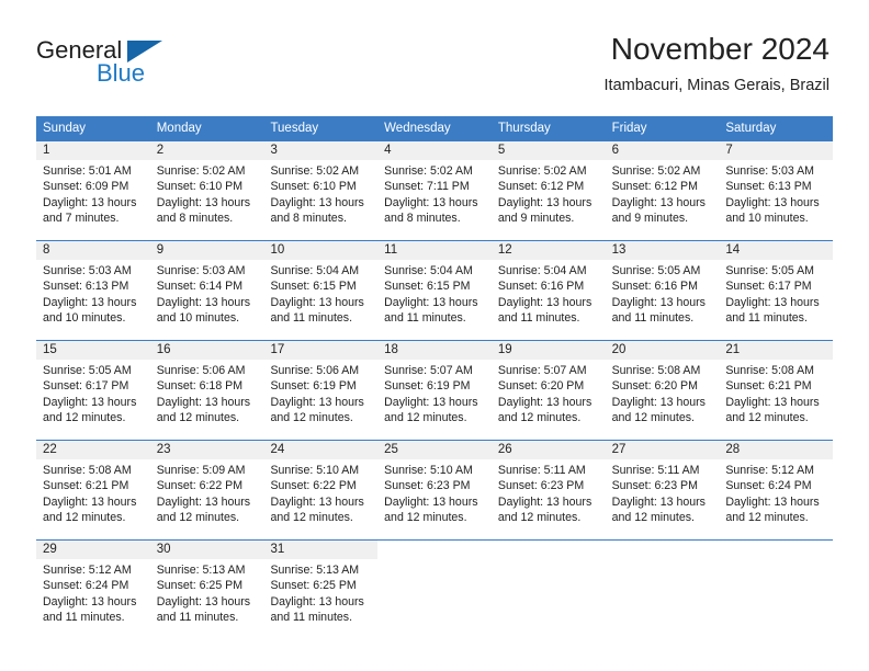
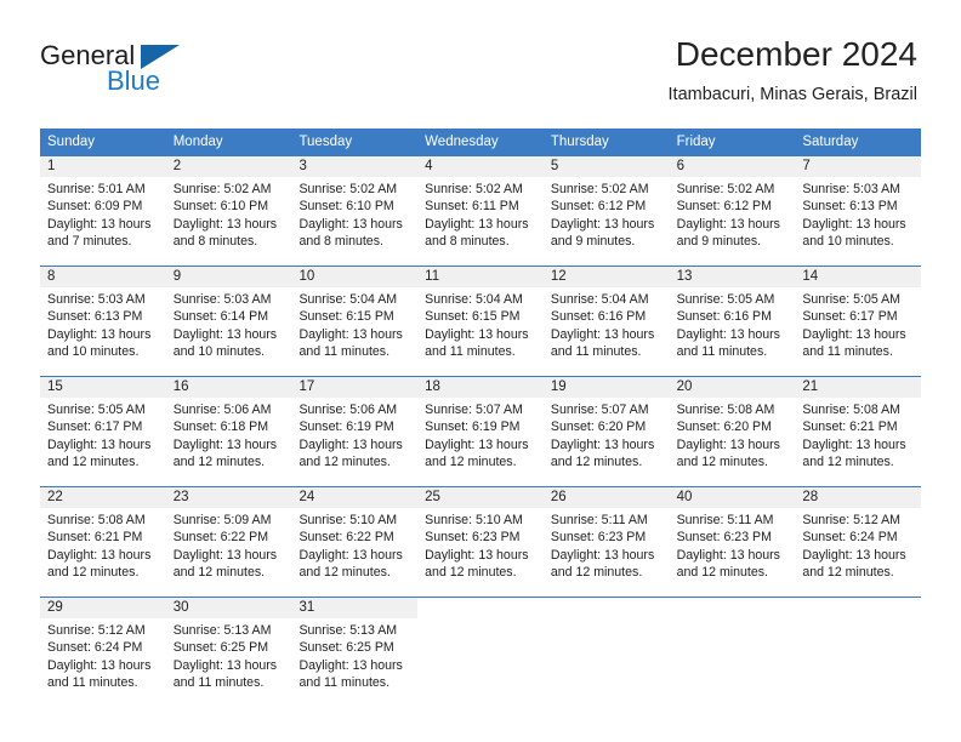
  General
  Blue
- November 2024
+ December 2024
  Itambacuri, Minas Gerais, Brazil
  Sunday
  Monday
  Tuesday
  Wednesday
  Thursday
  Friday
  Saturday
  1
  Sunrise: 5:01 AM
  Sunset: 6:09 PM
  Daylight: 13 hours
  and 7 minutes.
  2
  Sunrise: 5:02 AM
  Sunset: 6:10 PM
  Daylight: 13 hours
  and 8 minutes.
  3
  Sunrise: 5:02 AM
  Sunset: 6:10 PM
  Daylight: 13 hours
  and 8 minutes.
  4
  Sunrise: 5:02 AM
- Sunset: 7:11 PM
+ Sunset: 6:11 PM
  Daylight: 13 hours
  and 8 minutes.
  5
  Sunrise: 5:02 AM
  Sunset: 6:12 PM
  Daylight: 13 hours
  and 9 minutes.
  6
  Sunrise: 5:02 AM
  Sunset: 6:12 PM
  Daylight: 13 hours
  and 9 minutes.
  7
  Sunrise: 5:03 AM
  Sunset: 6:13 PM
  Daylight: 13 hours
  and 10 minutes.
  8
  Sunrise: 5:03 AM
  Sunset: 6:13 PM
  Daylight: 13 hours
  and 10 minutes.
  9
  Sunrise: 5:03 AM
  Sunset: 6:14 PM
  Daylight: 13 hours
  and 10 minutes.
  10
  Sunrise: 5:04 AM
  Sunset: 6:15 PM
  Daylight: 13 hours
  and 11 minutes.
  11
  Sunrise: 5:04 AM
  Sunset: 6:15 PM
  Daylight: 13 hours
  and 11 minutes.
  12
  Sunrise: 5:04 AM
  Sunset: 6:16 PM
  Daylight: 13 hours
  and 11 minutes.
  13
  Sunrise: 5:05 AM
  Sunset: 6:16 PM
  Daylight: 13 hours
  and 11 minutes.
  14
  Sunrise: 5:05 AM
  Sunset: 6:17 PM
  Daylight: 13 hours
  and 11 minutes.
  15
  Sunrise: 5:05 AM
  Sunset: 6:17 PM
  Daylight: 13 hours
  and 12 minutes.
  16
  Sunrise: 5:06 AM
  Sunset: 6:18 PM
  Daylight: 13 hours
  and 12 minutes.
  17
  Sunrise: 5:06 AM
  Sunset: 6:19 PM
  Daylight: 13 hours
  and 12 minutes.
  18
  Sunrise: 5:07 AM
  Sunset: 6:19 PM
  Daylight: 13 hours
  and 12 minutes.
  19
  Sunrise: 5:07 AM
  Sunset: 6:20 PM
  Daylight: 13 hours
  and 12 minutes.
  20
  Sunrise: 5:08 AM
  Sunset: 6:20 PM
  Daylight: 13 hours
  and 12 minutes.
  21
  Sunrise: 5:08 AM
  Sunset: 6:21 PM
  Daylight: 13 hours
  and 12 minutes.
  22
  Sunrise: 5:08 AM
  Sunset: 6:21 PM
  Daylight: 13 hours
  and 12 minutes.
  23
  Sunrise: 5:09 AM
  Sunset: 6:22 PM
  Daylight: 13 hours
  and 12 minutes.
  24
  Sunrise: 5:10 AM
  Sunset: 6:22 PM
  Daylight: 13 hours
  and 12 minutes.
  25
  Sunrise: 5:10 AM
  Sunset: 6:23 PM
  Daylight: 13 hours
  and 12 minutes.
  26
  Sunrise: 5:11 AM
  Sunset: 6:23 PM
  Daylight: 13 hours
  and 12 minutes.
- 27
+ 40
  Sunrise: 5:11 AM
  Sunset: 6:23 PM
  Daylight: 13 hours
  and 12 minutes.
  28
  Sunrise: 5:12 AM
  Sunset: 6:24 PM
  Daylight: 13 hours
  and 12 minutes.
  29
  Sunrise: 5:12 AM
  Sunset: 6:24 PM
  Daylight: 13 hours
  and 11 minutes.
  30
  Sunrise: 5:13 AM
  Sunset: 6:25 PM
  Daylight: 13 hours
  and 11 minutes.
  31
  Sunrise: 5:13 AM
  Sunset: 6:25 PM
  Daylight: 13 hours
  and 11 minutes.
